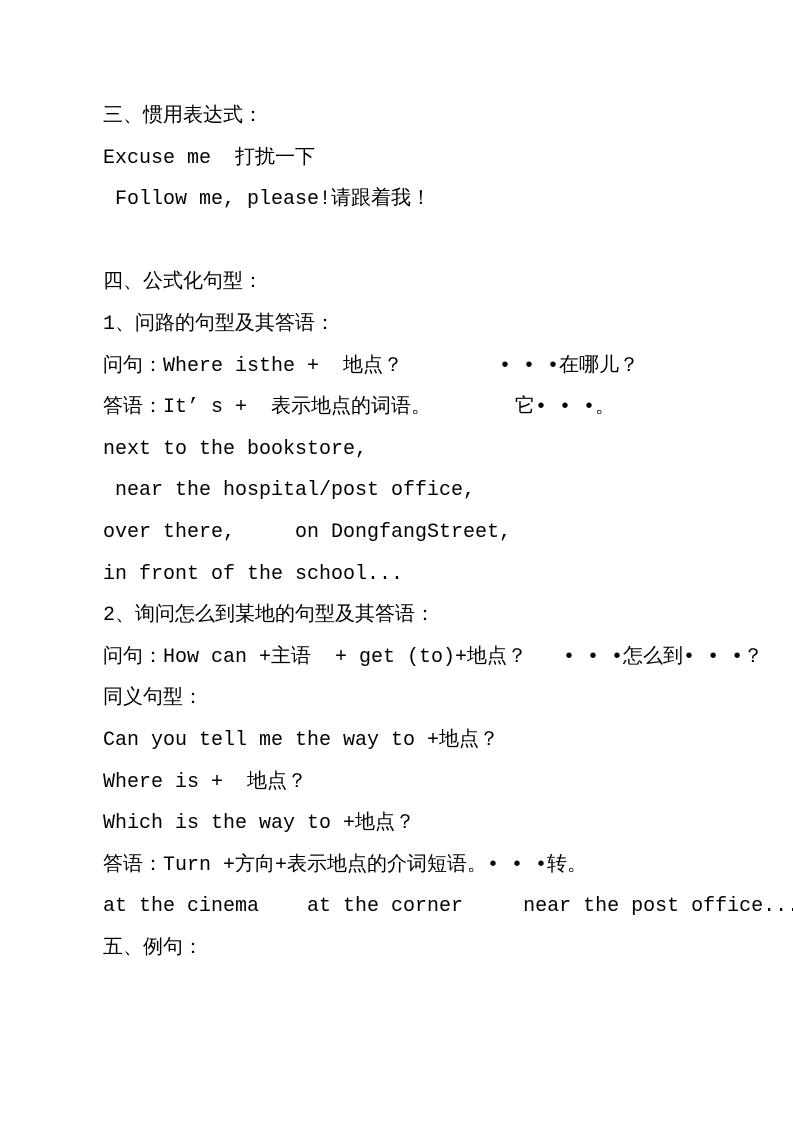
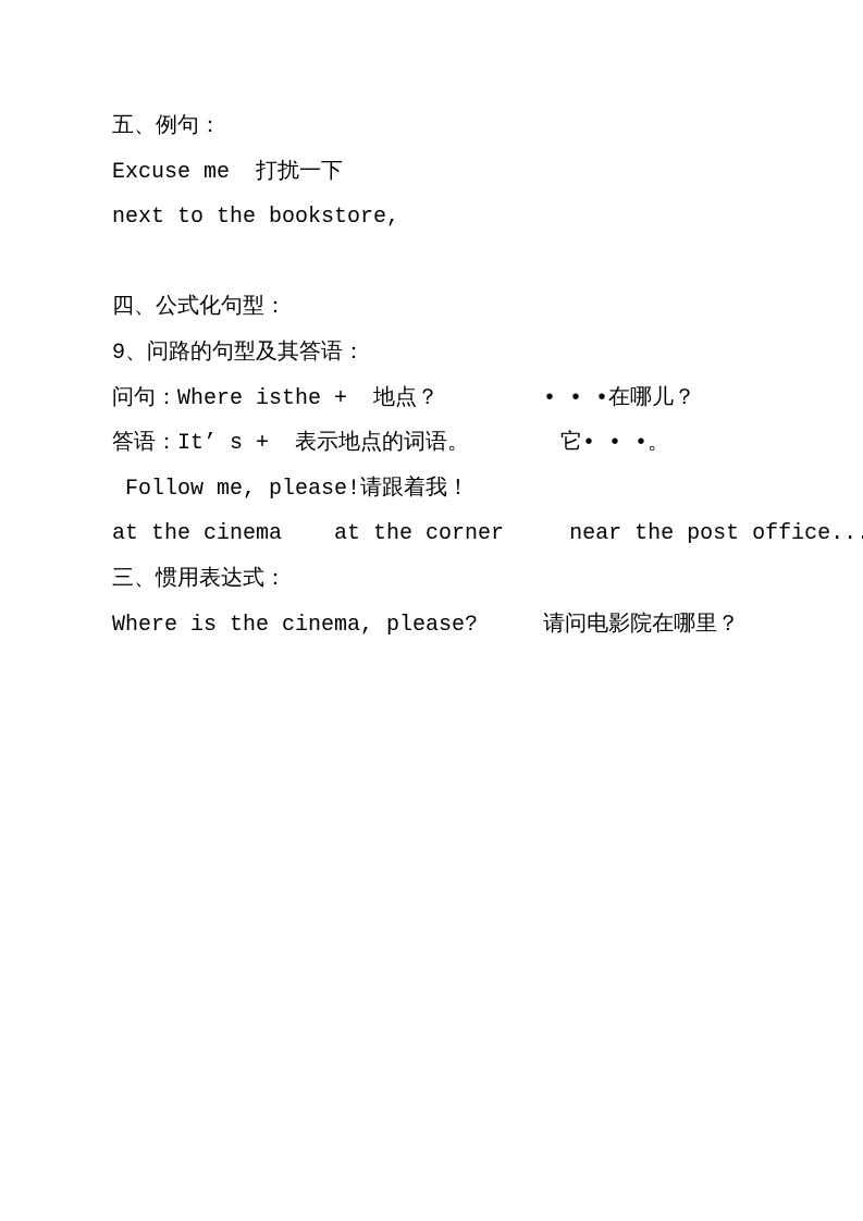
- 三、惯用表达式：
+ 五、例句：
  Excuse me 打扰一下
- Follow me, please!请跟着我！
+ next to the bookstore,
  四、公式化句型：
- 1、问路的句型及其答语：
+ 9、问路的句型及其答语：
  问句：Where isthe + 地点？ • • •在哪儿？
  答语：It’ s + 表示地点的词语。 它• • •。
- next to the bookstore,
+ Follow me, please!请跟着我！
- near the hospital/post office,
- over there, on DongfangStreet,
- in front of the school...
- 2、询问怎么到某地的句型及其答语：
- 问句：How can +主语 + get (to)+地点？ • • •怎么到• • •？
- 同义句型：
- Can you tell me the way to +地点？
- Where is + 地点？
- Which is the way to +地点？
- 答语：Turn +方向+表示地点的介词短语。• • •转。
  at the cinema at the corner near the post office..
- 五、例句：
+ 三、惯用表达式：
+ Where is the cinema, please? 请问电影院在哪里？
